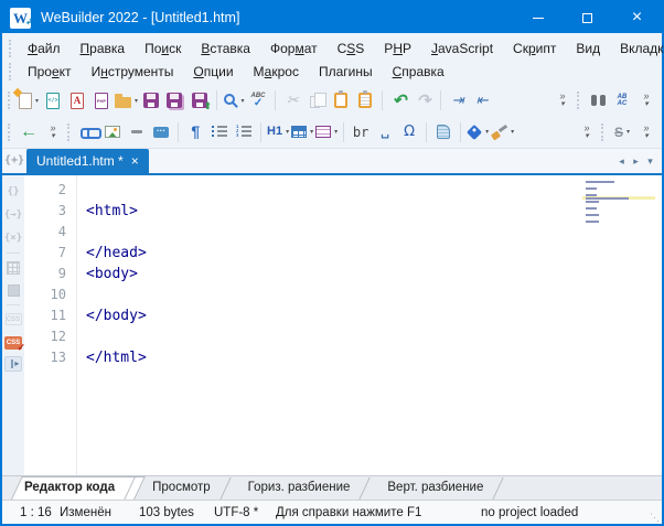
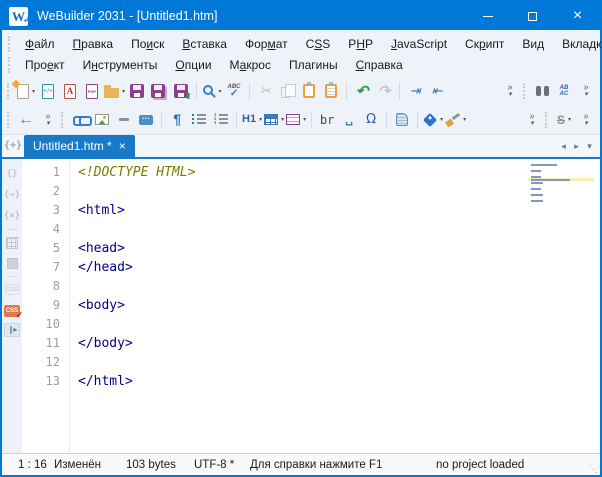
  W
- WeBuilder 2022 - [Untitled1.htm]
+ WeBuilder 2031 - [Untitled1.htm]
  ×
  Файл
  Правка
  Поиск
  Вставка
  Формат
  CSS
  PHP
  JavaScript
  Скрипт
  Вид
  Вкладк
  Проект
  Инструменты
  Опции
  Макрос
  Плагины
  Справка
  ⬆
  H1
  br
  ␣
  Ω
  S
  {+}
  Untitled1.htm *
  ×
  ◂
  ▸
  ▾
  {}
  {→}
  {×}
+ 1
+ <!DOCTYPE HTML>
  2
  3
  <html>
  4
+ 5
+ <head>
  7
  </head>
+ 8
  9
  <body>
  10
  11
  </body>
  12
  13
  </html>
- Редактор кода
- Просмотр
- Гориз. разбиение
- Верт. разбиение
  1 : 16
  Изменён
  103 bytes
  UTF-8 *
  Для справки нажмите F1
  no project loaded
